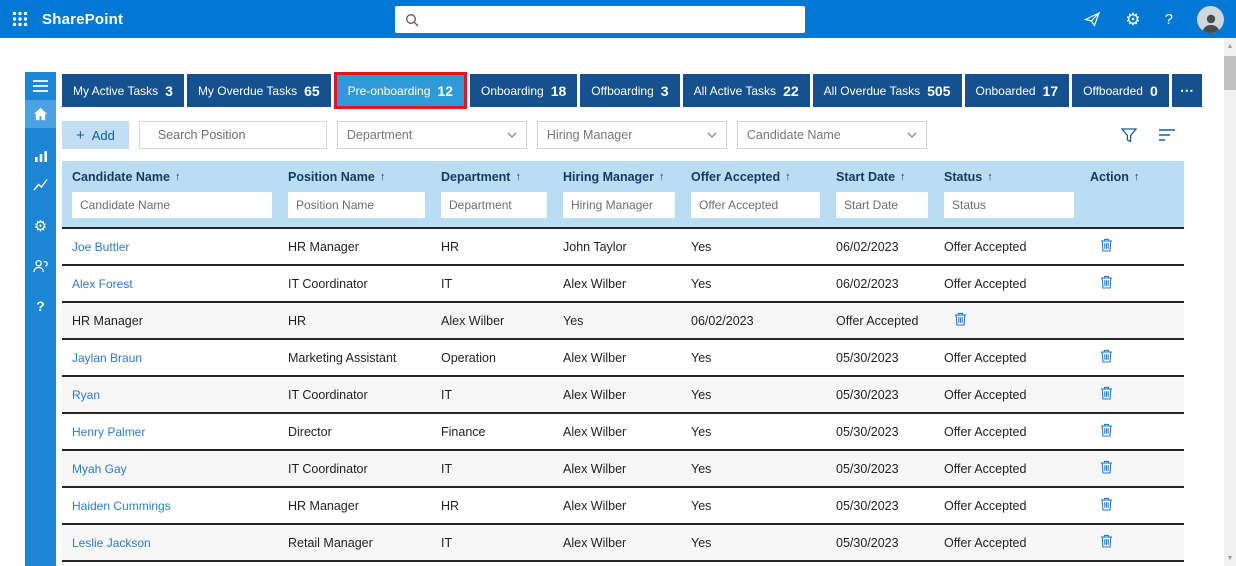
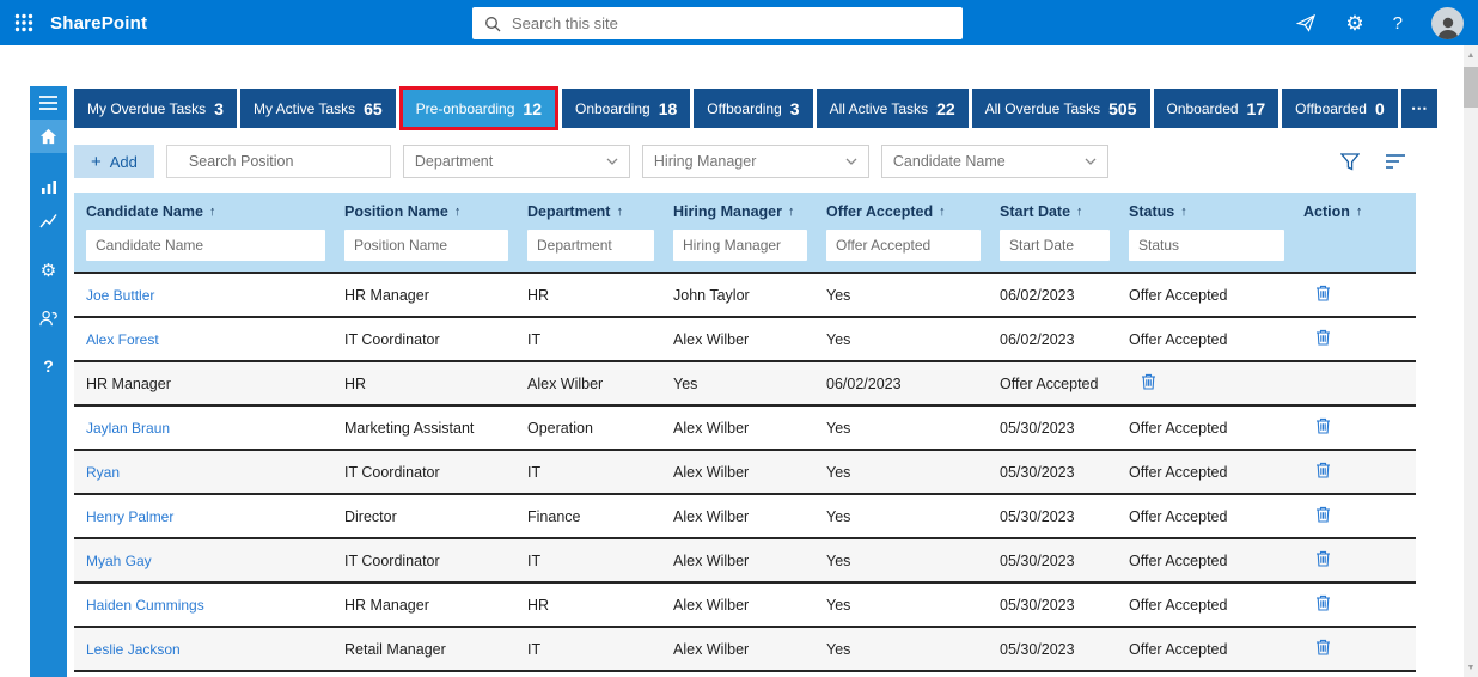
  SharePoint
+ Search this site
  ⚙
  ?
  ⚙
  ?
- My Active Tasks
+ My Overdue Tasks
  3
- My Overdue Tasks
+ My Active Tasks
  65
  Pre-onboarding
  12
  Onboarding
  18
  Offboarding
  3
  All Active Tasks
  22
  All Overdue Tasks
  505
  Onboarded
  17
  Offboarded
  0
  ⋯
  +
  Add
  Search Position
  Department
  Hiring Manager
  Candidate Name
  Candidate Name
  ↑
  Position Name
  ↑
  Department
  ↑
  Hiring Manager
  ↑
  Offer Accepted
  ↑
  Start Date
  ↑
  Status
  ↑
  Action
  ↑
  Candidate Name
  Position Name
  Department
  Hiring Manager
  Offer Accepted
  Start Date
  Status
  Joe Buttler
  HR Manager
  HR
  John Taylor
  Yes
  06/02/2023
  Offer Accepted
  Alex Forest
  IT Coordinator
  IT
  Alex Wilber
  Yes
  06/02/2023
  Offer Accepted
  HR Manager
  HR
  Alex Wilber
  Yes
  06/02/2023
  Offer Accepted
  Jaylan Braun
  Marketing Assistant
  Operation
  Alex Wilber
  Yes
  05/30/2023
  Offer Accepted
  Ryan
  IT Coordinator
  IT
  Alex Wilber
  Yes
  05/30/2023
  Offer Accepted
  Henry Palmer
  Director
  Finance
  Alex Wilber
  Yes
  05/30/2023
  Offer Accepted
  Myah Gay
  IT Coordinator
  IT
  Alex Wilber
  Yes
  05/30/2023
  Offer Accepted
  Haiden Cummings
  HR Manager
  HR
  Alex Wilber
  Yes
  05/30/2023
  Offer Accepted
  Leslie Jackson
  Retail Manager
  IT
  Alex Wilber
  Yes
  05/30/2023
  Offer Accepted
